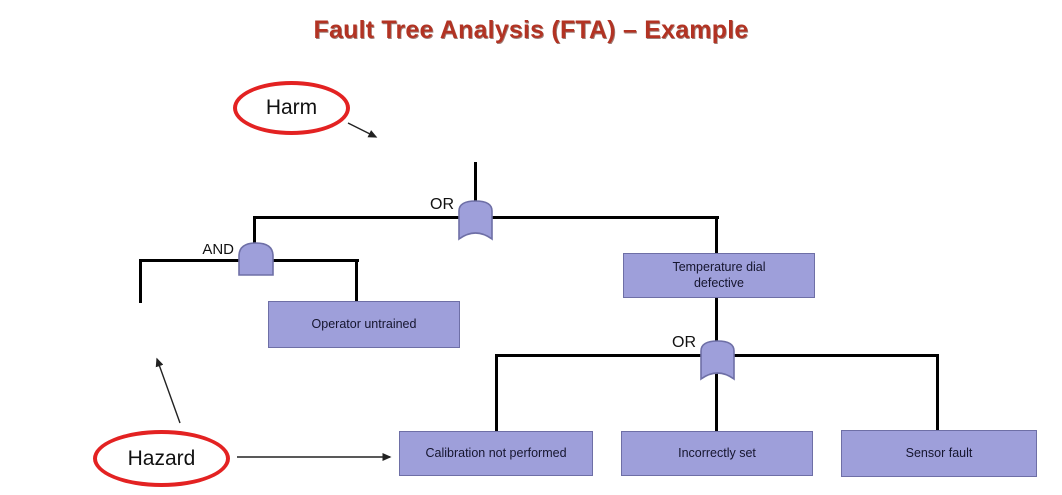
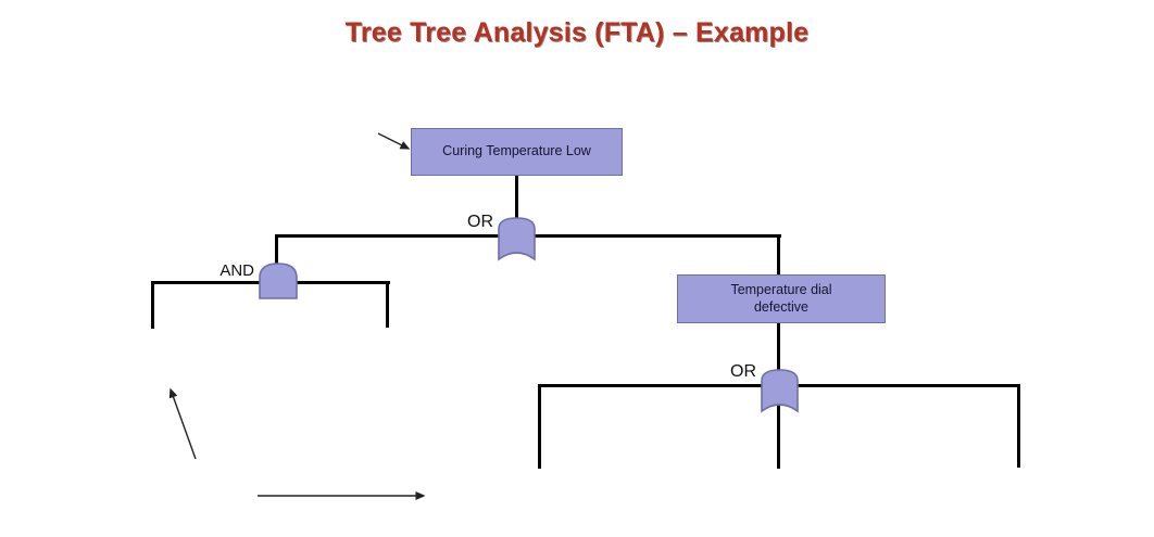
- Fault Tree Analysis (FTA) – Example
+ Tree Tree Analysis (FTA) – Example
  OR
  AND
  OR
+ Curing Temperature Low
  Temperature dial
  defective
- Operator untrained
- Calibration not performed
- Incorrectly set
- Sensor fault
- Harm
- Hazard
